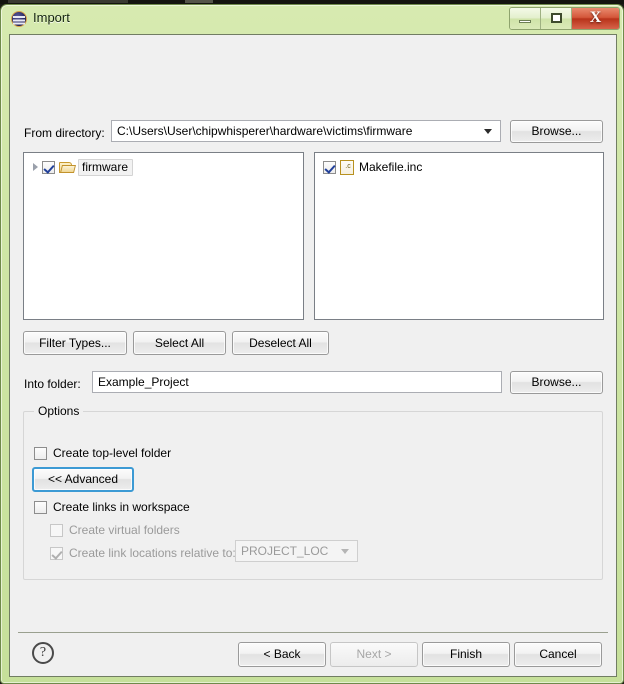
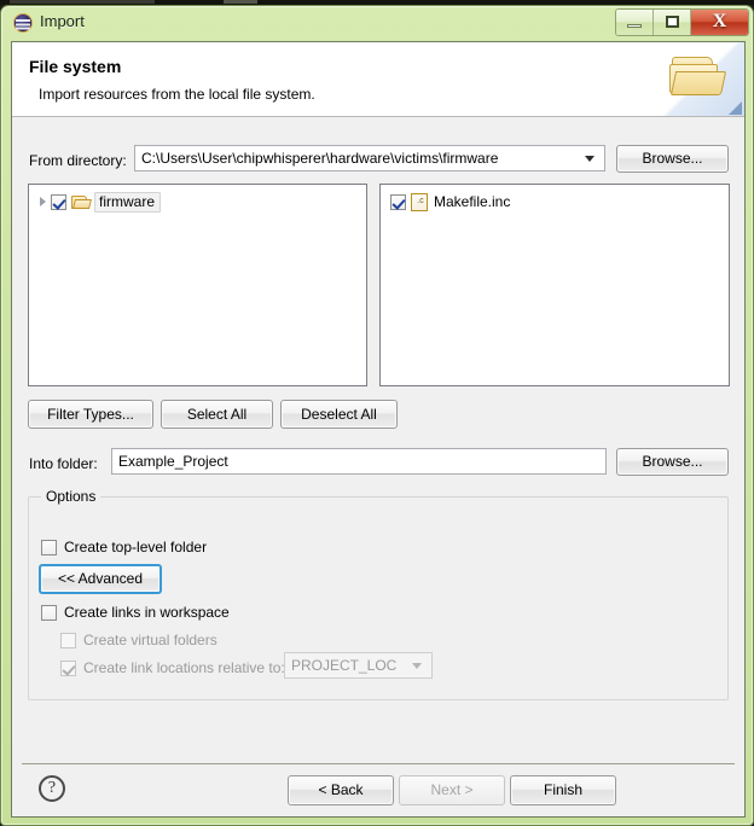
  Import
  X
+ File system
+ Import resources from the local file system.
  From directory:
  C:\Users\User\chipwhisperer\hardware\victims\firmware
  Browse...
  firmware
  Makefile.inc
  Filter Types...
  Select All
  Deselect All
  Into folder:
  Example_Project
  Browse...
  Options
  Create top-level folder
  << Advanced
  Create links in workspace
  Create virtual folders
  Create link locations relative to
  PROJECT_LOC
  ?
  < Back
  Next >
  Finish
- Cancel
